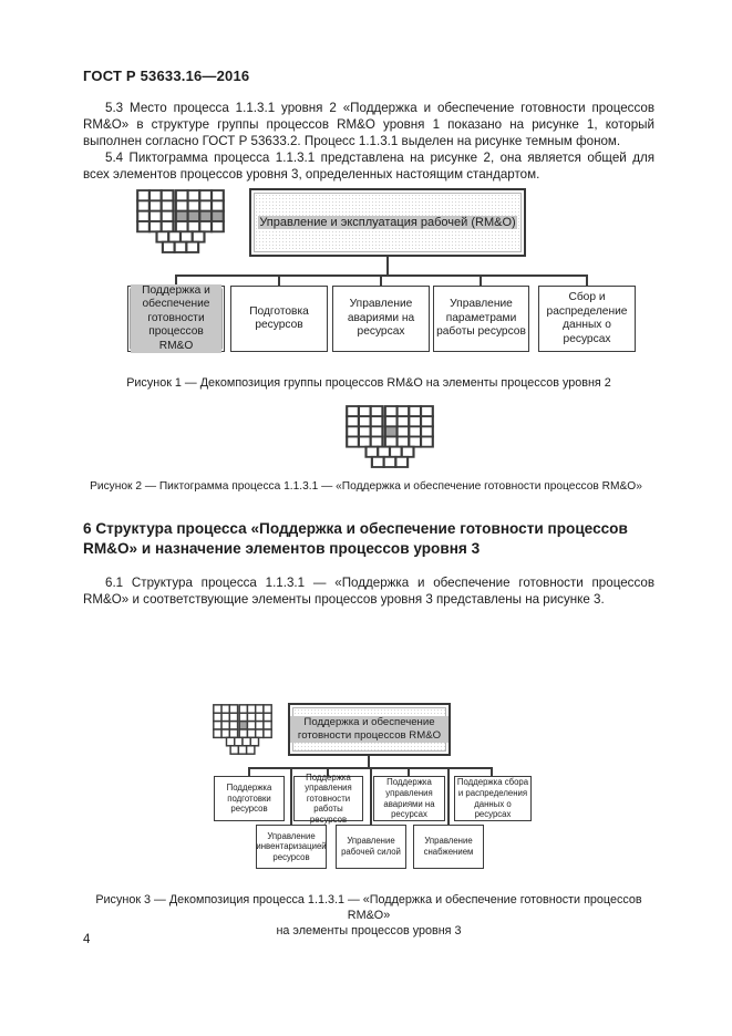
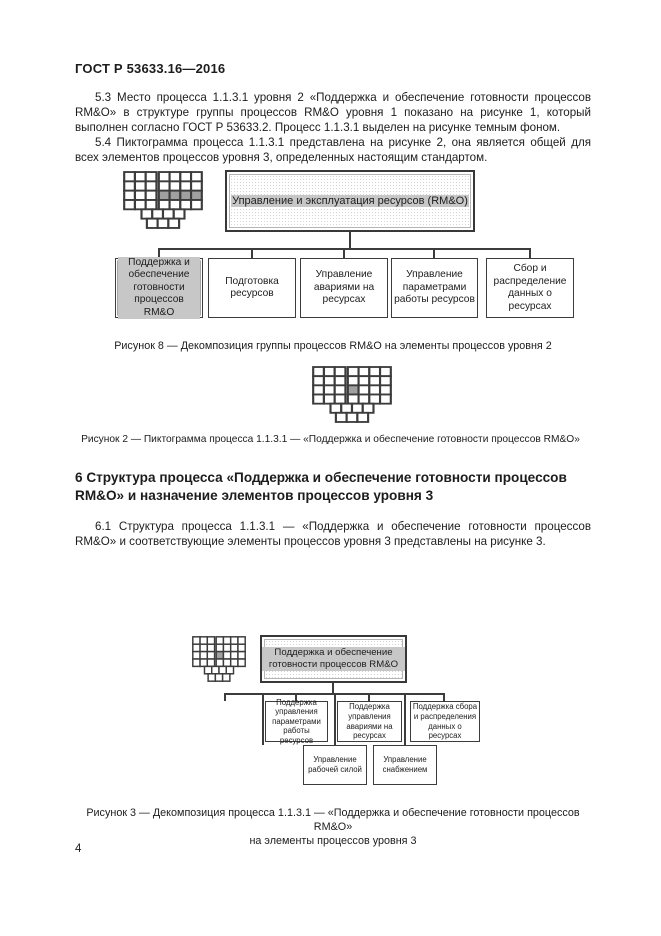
  ГОСТ Р 53633.16—2016
  5.3 Место процесса 1.1.3.1 уровня 2 «Поддержка и обеспечение готовности процессов RM&O» в структуре группы процессов RM&O уровня 1 показано на рисунке 1, который выполнен согласно ГОСТ Р 53633.2. Процесс 1.1.3.1 выделен на рисунке темным фоном.
  5.4 Пиктограмма процесса 1.1.3.1 представлена на рисунке 2, она является общей для всех элементов процессов уровня 3, определенных настоящим стандартом.
- Управление и эксплуатация рабочей (RM&O)
+ Управление и эксплуатация ресурсов (RM&O)
  Поддержка и обеспечение готовности процессов RM&O
  Подготовка ресурсов
  Управление авариями на ресурсах
  Управление параметрами работы ресурсов
  Сбор и распределение данных о ресурсах
- Рисунок 1 — Декомпозиция группы процессов RM&O на элементы процессов уровня 2
+ Рисунок 8 — Декомпозиция группы процессов RM&O на элементы процессов уровня 2
  Рисунок 2 — Пиктограмма процесса 1.1.3.1 — «Поддержка и обеспечение готовности процессов RM&O»
  6 Структура процесса «Поддержка и обеспечение готовности процессов RM&O» и назначение элементов процессов уровня 3
  6.1 Структура процесса 1.1.3.1 — «Поддержка и обеспечение готовности процессов RM&O» и соответствующие элементы процессов уровня 3 представлены на рисунке 3.
  Поддержка и обеспечение готовности процессов RM&O
- Поддержка подготовки ресурсов
- Поддержка управления готовности работы ресурсов
+ Поддержка управления параметрами работы ресурсов
  Поддержка управления авариями на ресурсах
  Поддержка сбора и распределения данных о ресурсах
- Управление инвентаризацией ресурсов
  Управление рабочей силой
  Управление снабжением
  Рисунок 3 — Декомпозиция процесса 1.1.3.1 — «Поддержка и обеспечение готовности процессов RM&O»
  на элементы процессов уровня 3
  4
